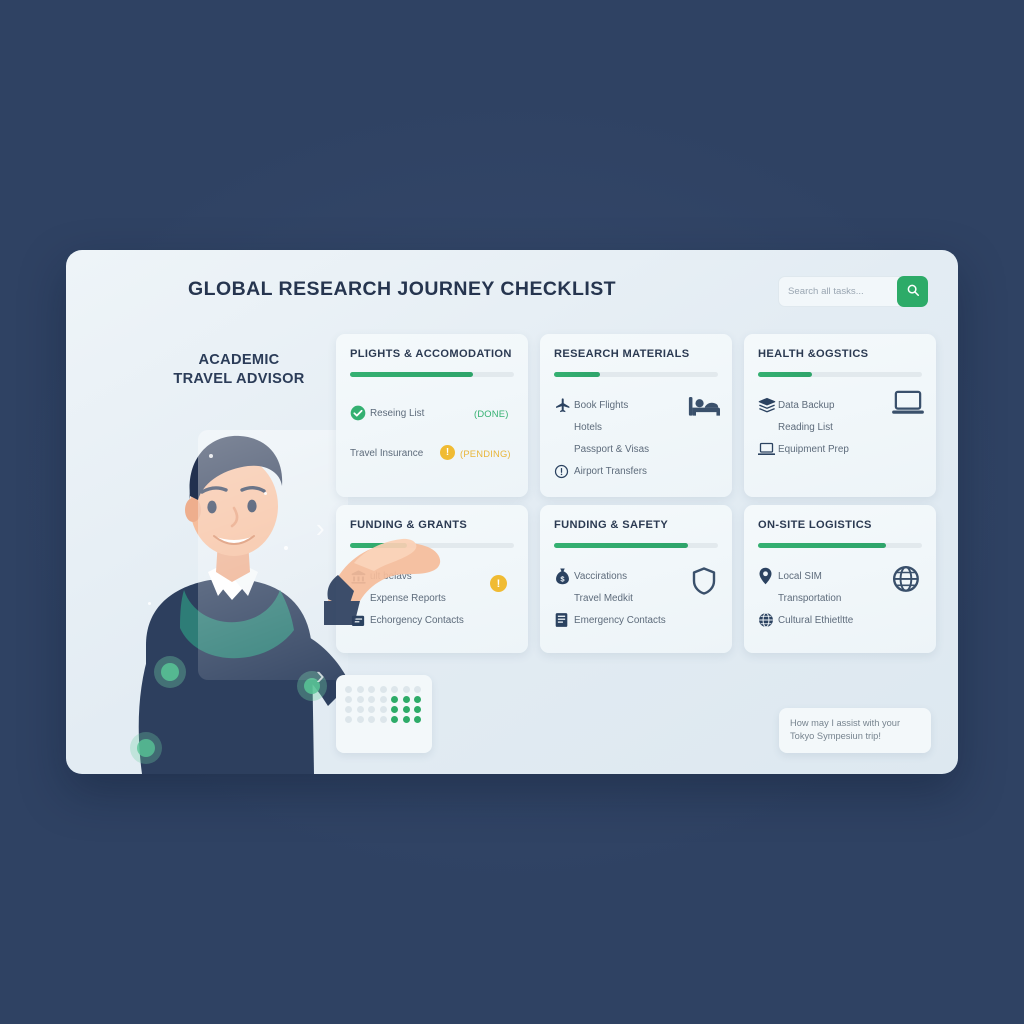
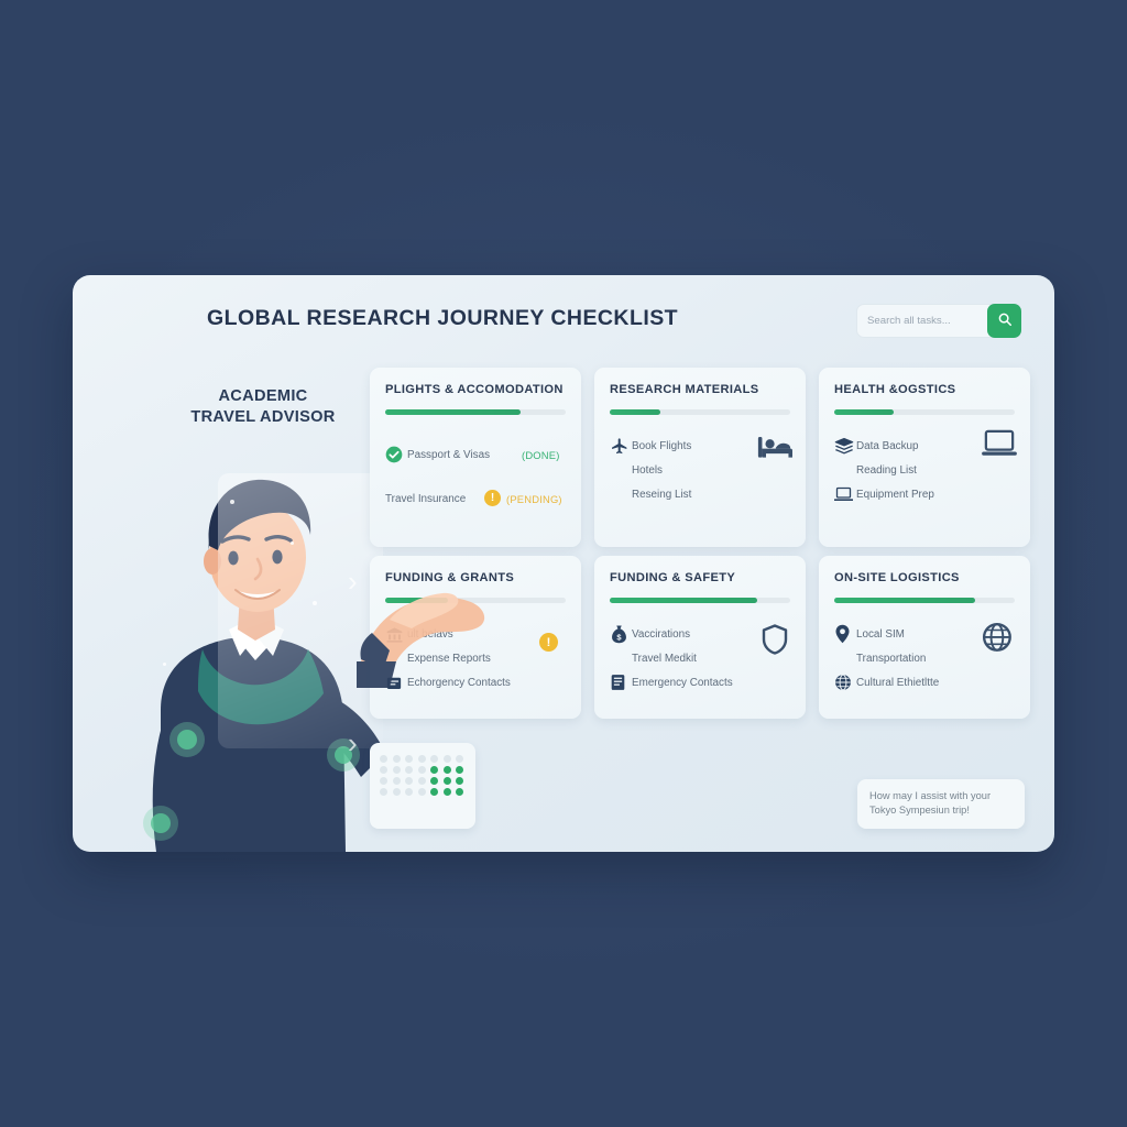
  GLOBAL RESEARCH JOURNEY CHECKLIST
  Search all tasks...
  ACADEMIC
  TRAVEL ADVISOR
  ›
  PLIGHTS & ACCOMODATION
- Reseing List
+ Passport & Visas
  (DONE)
  Travel Insurance
  !
  (PENDING)
  RESEARCH MATERIALS
  Book Flights
  Hotels
- Passport & Visas
+ Reseing List
- Airport Transfers
  HEALTH &OGSTICS
  Data Backup
  Reading List
  Equipment Prep
  FUNDING & GRANTS
  !
  Expense Reports
  Echorgency Contacts
  FUNDING & SAFETY
  $
  Vaccirations
  Travel Medkit
  Emergency Contacts
  ON-SITE LOGISTICS
  Local SIM
  Transportation
  Cultural Ethietltte
  How may I assist with your Tokyo Sympesiun trip!
